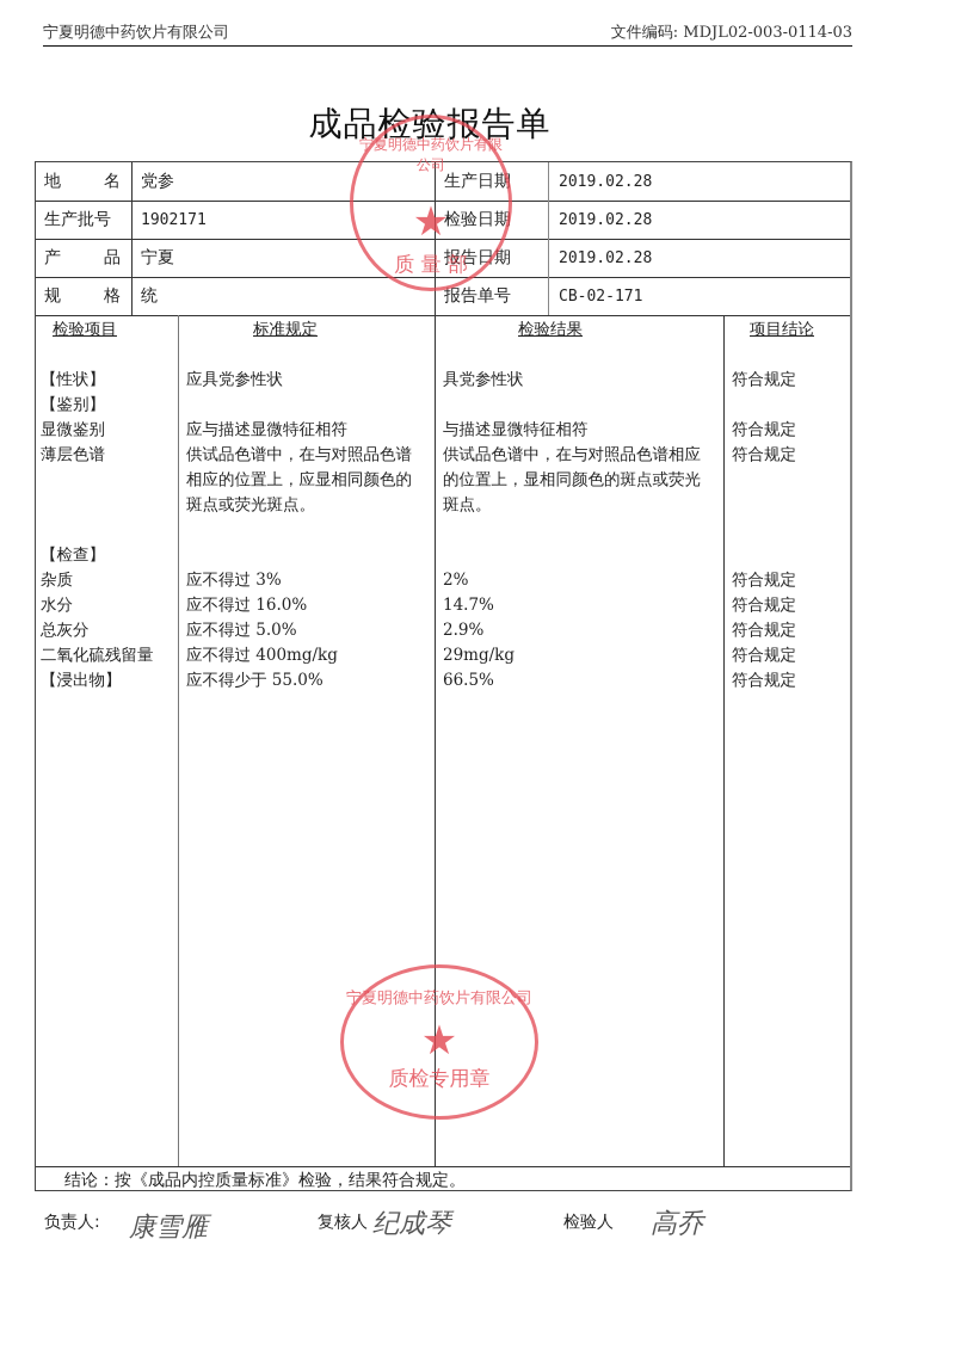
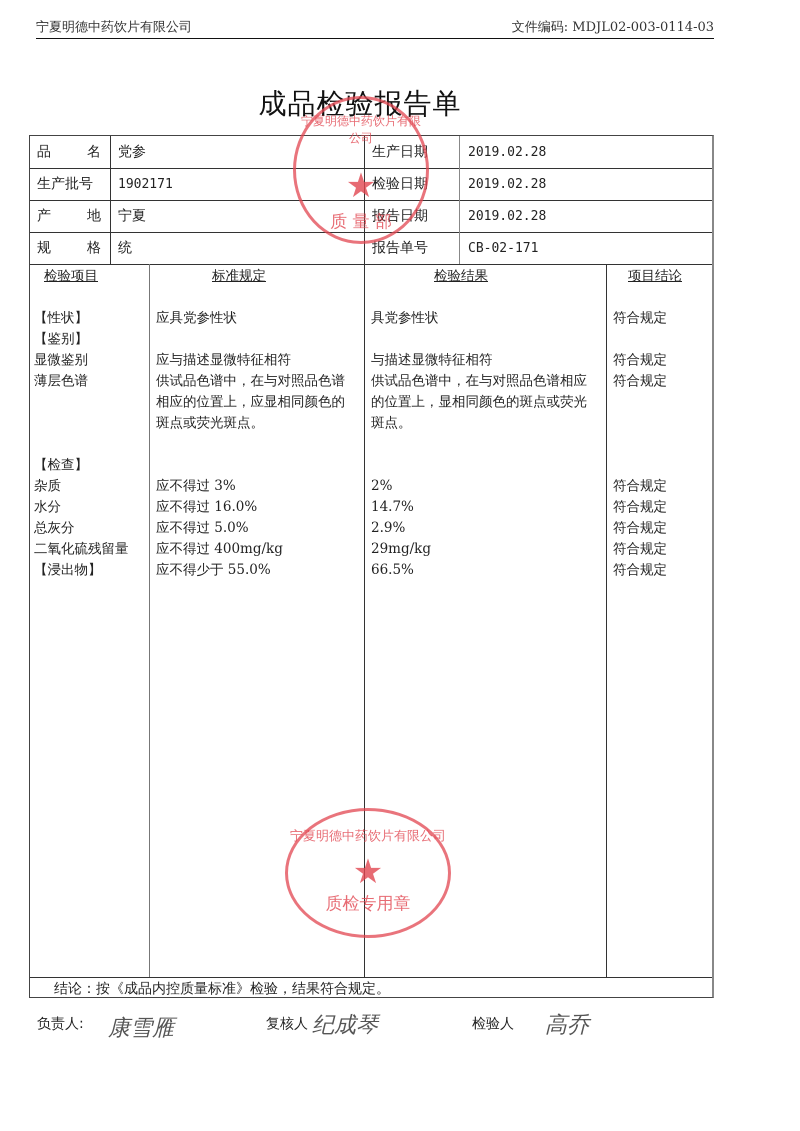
  宁夏明德中药饮片有限公司
  文件编码: MDJL02-003-0114-03
  成品检验报告单
- 地
+ 品
  名
  党参
  生产日期
  2019.02.28
  生产批号
  1902171
  检验日期
  2019.02.28
  产
- 品
+ 地
  宁夏
  报告日期
  2019.02.28
  规
  格
  统
  报告单号
  CB-02-171
  检验项目
  标准规定
  检验结果
  项目结论
  【性状】
  【鉴别】
  显微鉴别
  薄层色谱
  【检查】
  杂质
  水分
  总灰分
  二氧化硫残留量
  【浸出物】
  应具党参性状
  应与描述显微特征相符
  供试品色谱中，在与对照品色谱
  相应的位置上，应显相同颜色的
  斑点或荧光斑点。
  应不得过 3%
  应不得过 16.0%
  应不得过 5.0%
  应不得过 400mg/kg
  应不得少于 55.0%
  具党参性状
  与描述显微特征相符
  供试品色谱中，在与对照品色谱相应
  的位置上，显相同颜色的斑点或荧光
  斑点。
  2%
  14.7%
  2.9%
  29mg/kg
  66.5%
  符合规定
  符合规定
  符合规定
  符合规定
  符合规定
  符合规定
  符合规定
  符合规定
  结论：按《成品内控质量标准》检验，结果符合规定。
  宁夏明德中药饮片有限公司
  ★
  质 量 部
  宁夏明德中药饮片有限公司
  ★
  质检专用章
  负责人:
  康雪雁
  复核人
  纪成琴
  检验人
  高乔
